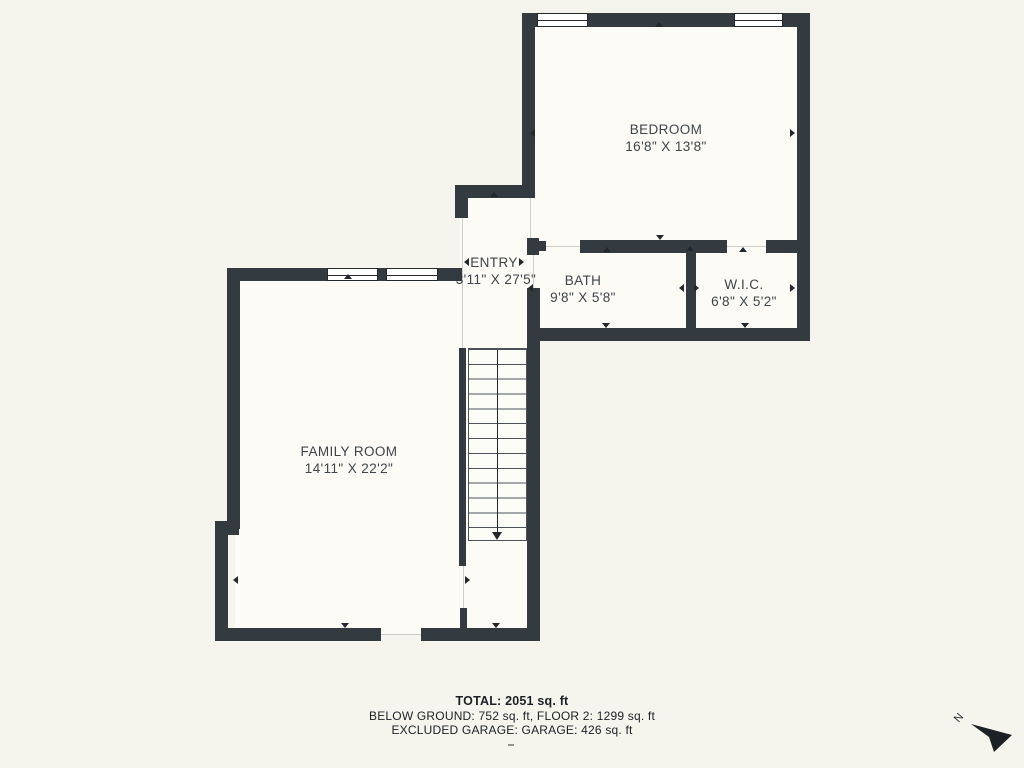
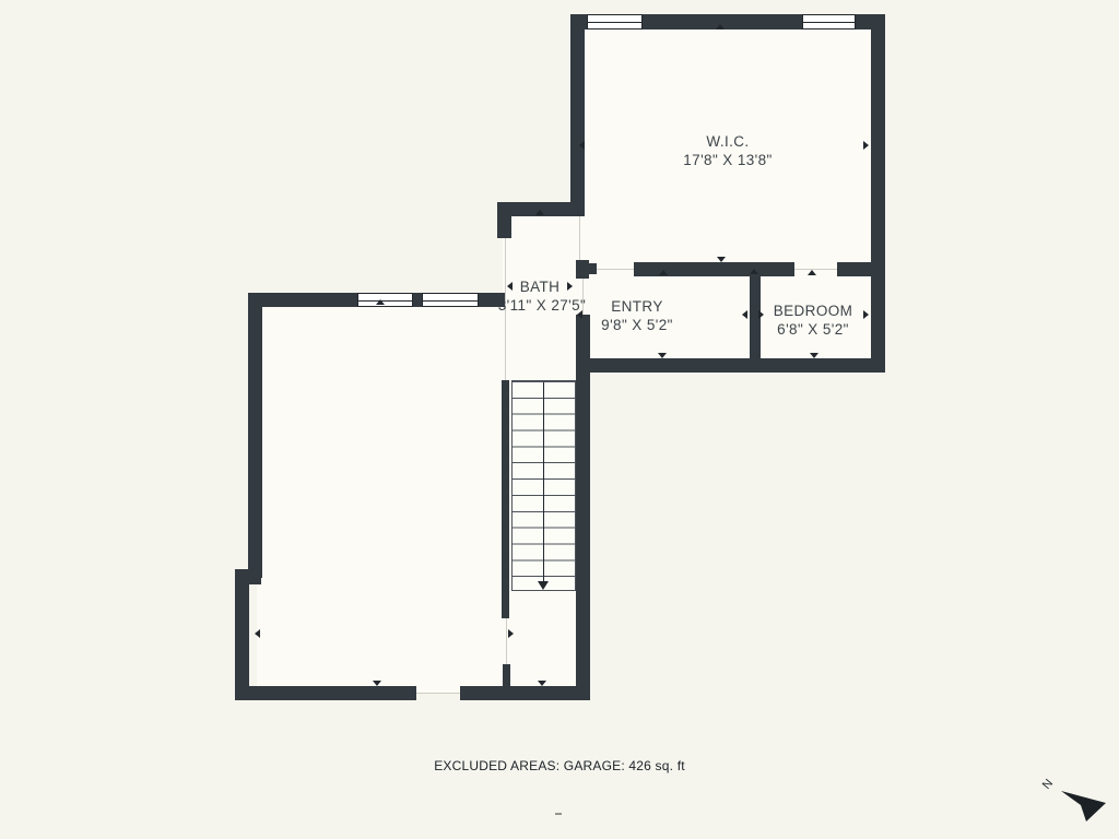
- BEDROOM
+ W.I.C.
- 16'8" X 13'8"
+ 17'8" X 13'8"
- ENTRY
+ BATH
  '11" X 27'5"
- BATH
+ ENTRY
- 9'8" X 5'8"
+ 9'8" X 5'2"
- W.I.C.
+ BEDROOM
  6'8" X 5'2"
- FAMILY ROOM
- 14'11" X 22'2"
- TOTAL: 2051 sq. ft
- BELOW GROUND: 752 sq. ft, FLOOR 2: 1299 sq. ft
- EXCLUDED GARAGE: GARAGE: 426 sq. ft
+ EXCLUDED AREAS: GARAGE: 426 sq. ft
